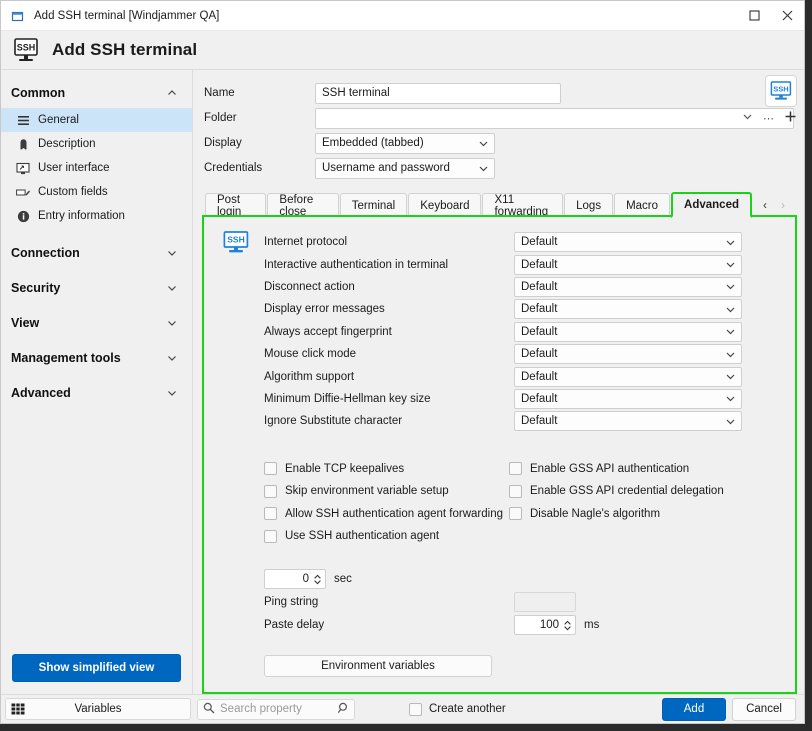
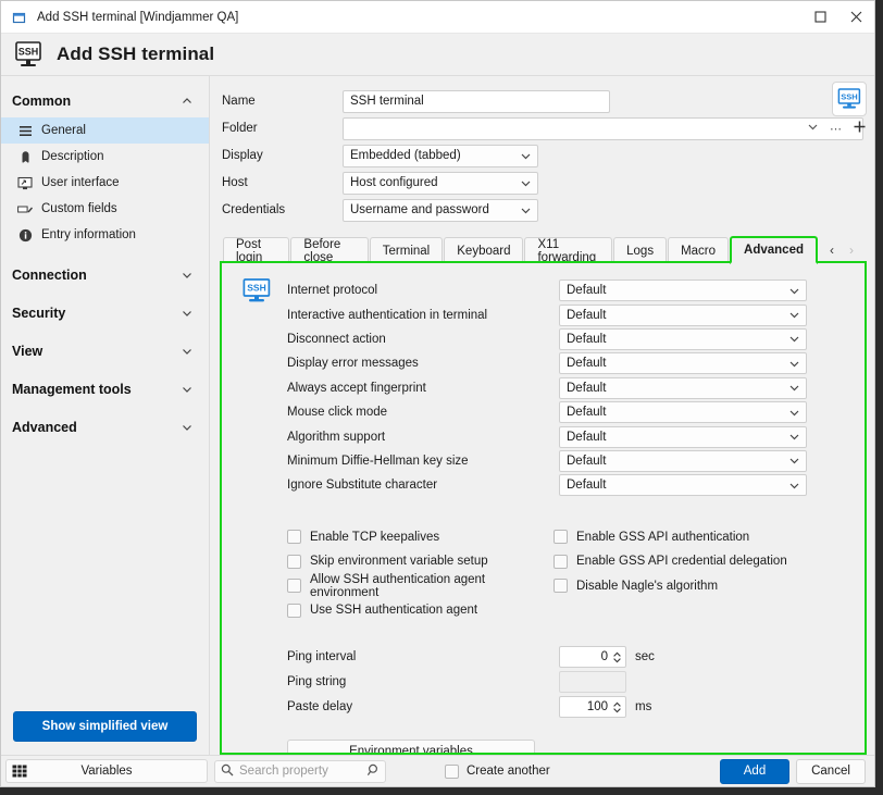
  Add SSH terminal [Windjammer QA]
  SSH
  Add SSH terminal
  Common
  General
  Description
  User interface
  Custom fields
  Entry information
  Connection
  Security
  View
  Management tools
  Advanced
  Show simplified view
  SSH
  Name
  SSH terminal
  Folder
  ⋯
  Display
  Embedded (tabbed)
+ Host
+ Host configured
  Credentials
  Username and password
  Post login
  Before close
  Terminal
  Keyboard
  X11 forwarding
  Logs
  Macro
  Advanced
  ‹
  ›
  SSH
  Internet protocol
  Default
  Interactive authentication in terminal
  Default
  Disconnect action
  Default
  Display error messages
  Default
  Always accept fingerprint
  Default
  Mouse click mode
  Default
  Algorithm support
  Default
  Minimum Diffie-Hellman key size
  Default
  Ignore Substitute character
  Default
  Enable TCP keepalives
  Skip environment variable setup
- Allow SSH authentication agent forwarding
+ Allow SSH authentication agent environment
  Use SSH authentication agent
  Enable GSS API authentication
  Enable GSS API credential delegation
  Disable Nagle's algorithm
+ Ping interval
  0
  sec
  Ping string
  Paste delay
  100
  ms
  Environment variables
  Variables
  Search property
  Create another
  Add
  Cancel
